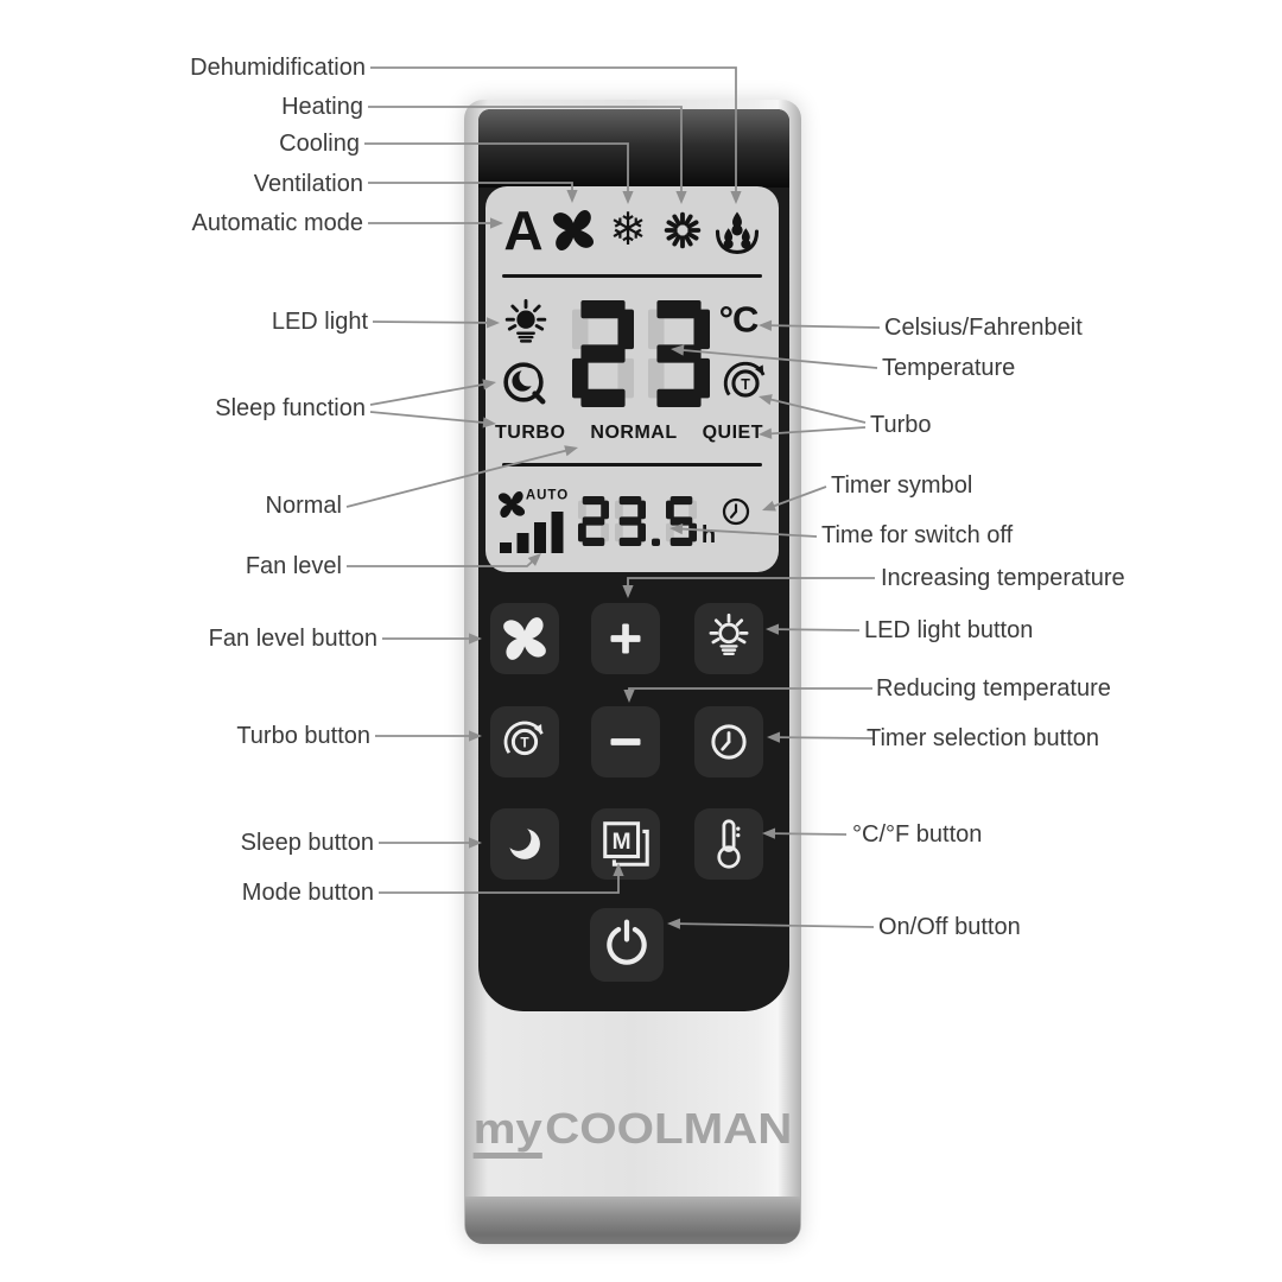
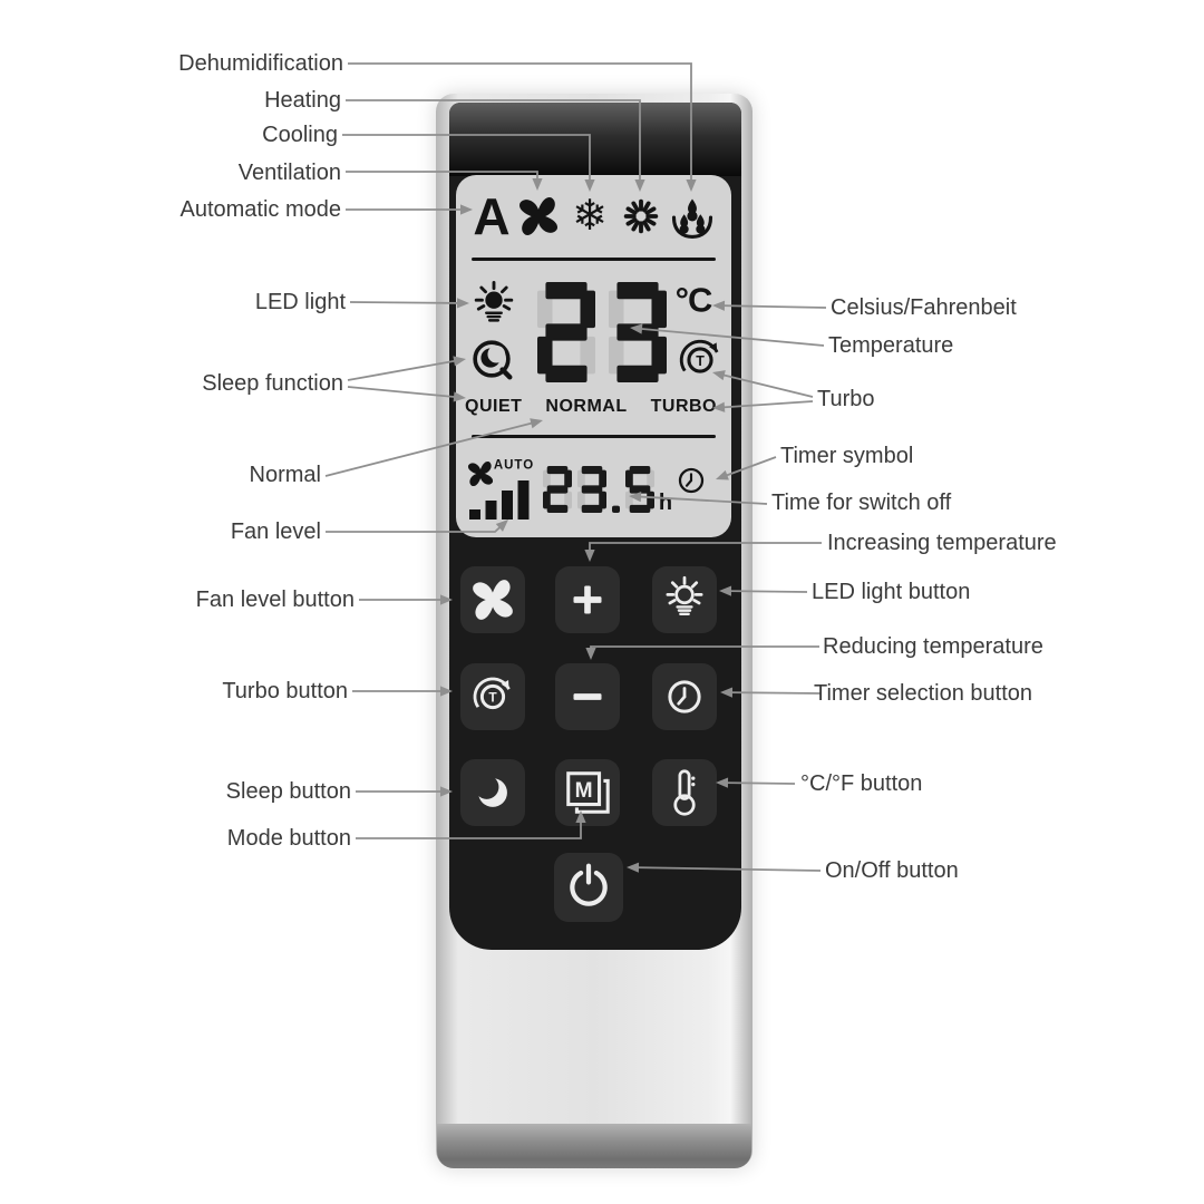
  A
  ❄
  °C
  T
- TURBO
+ QUIET
  NORMAL
- QUIET
+ TURBO
  AUTO
  h
  T
  M
- myCOOLMAN
  Dehumidification
  Heating
  Cooling
  Ventilation
  Automatic mode
  LED light
  Sleep function
  Normal
  Fan level
  Fan level button
  Turbo button
  Sleep button
  Mode button
  Celsius/Fahrenbeit
  Temperature
  Turbo
  Timer symbol
  Time for switch off
  Increasing temperature
  LED light button
  Reducing temperature
  Timer selection button
  °C/°F button
  On/Off button
